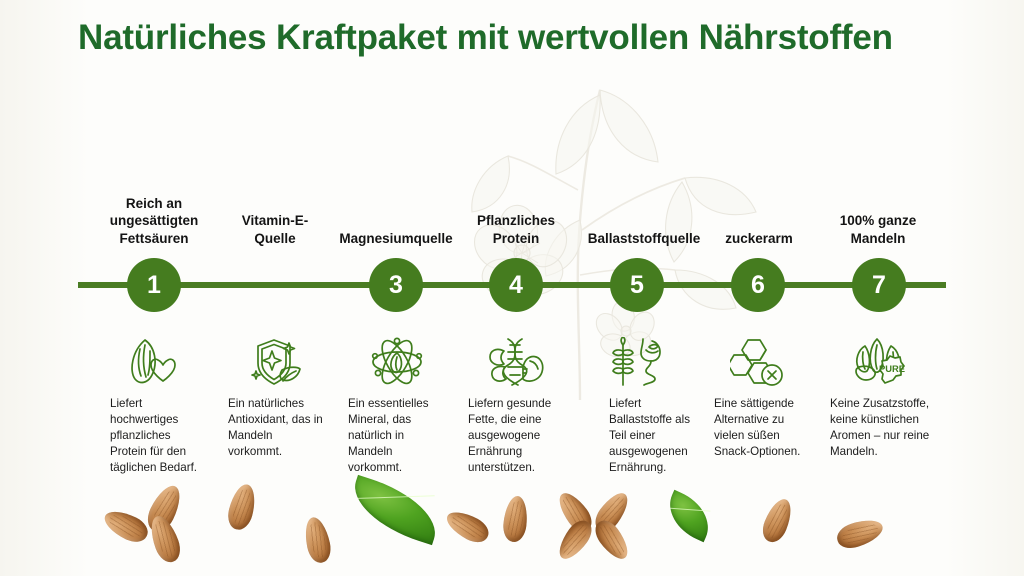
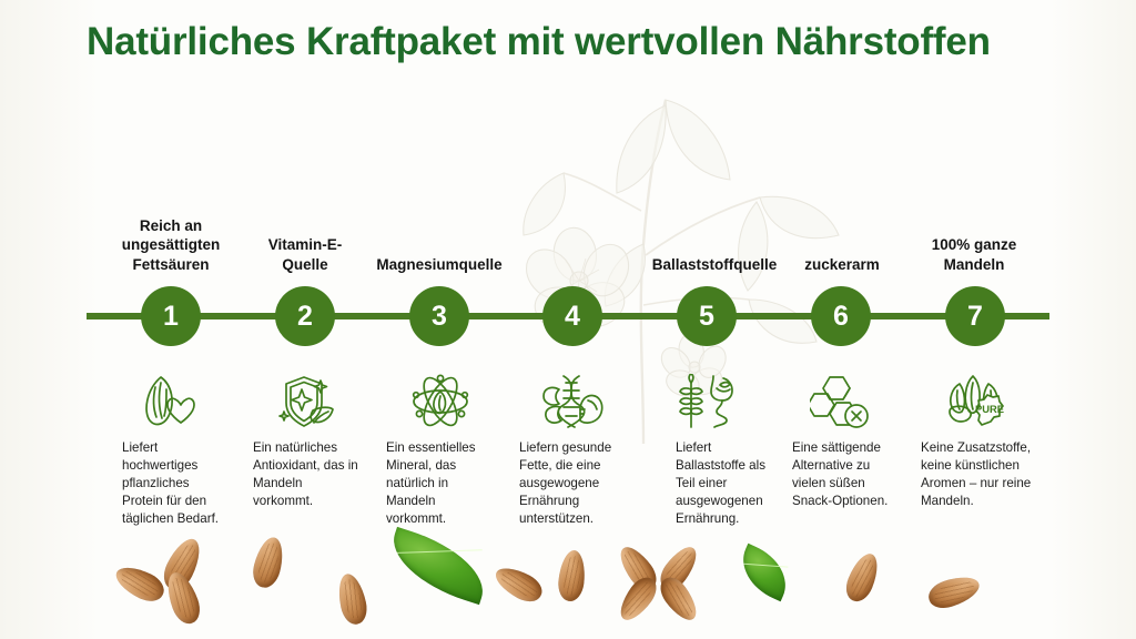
  Natürliches Kraftpaket mit wertvollen Nährstoffen
  1
+ 2
  3
  4
  5
  6
  7
  Reich an ungesättigten Fettsäuren
  Vitamin-E-Quelle
  Magnesiumquelle
- Pflanzliches Protein
  Ballaststoffquelle
  zuckerarm
  100% ganze Mandeln
  PURE
  Liefert hochwertiges pflanzliches Protein für den täglichen Bedarf.
  Ein natürliches Antioxidant, das in Mandeln vorkommt.
  Ein essentielles Mineral, das natürlich in Mandeln vorkommt.
  Liefern gesunde Fette, die eine ausgewogene Ernährung unterstützen.
  Liefert Ballaststoffe als Teil einer ausgewogenen Ernährung.
  Eine sättigende Alternative zu vielen süßen Snack-Optionen.
  Keine Zusatzstoffe, keine künstlichen Aromen – nur reine Mandeln.
